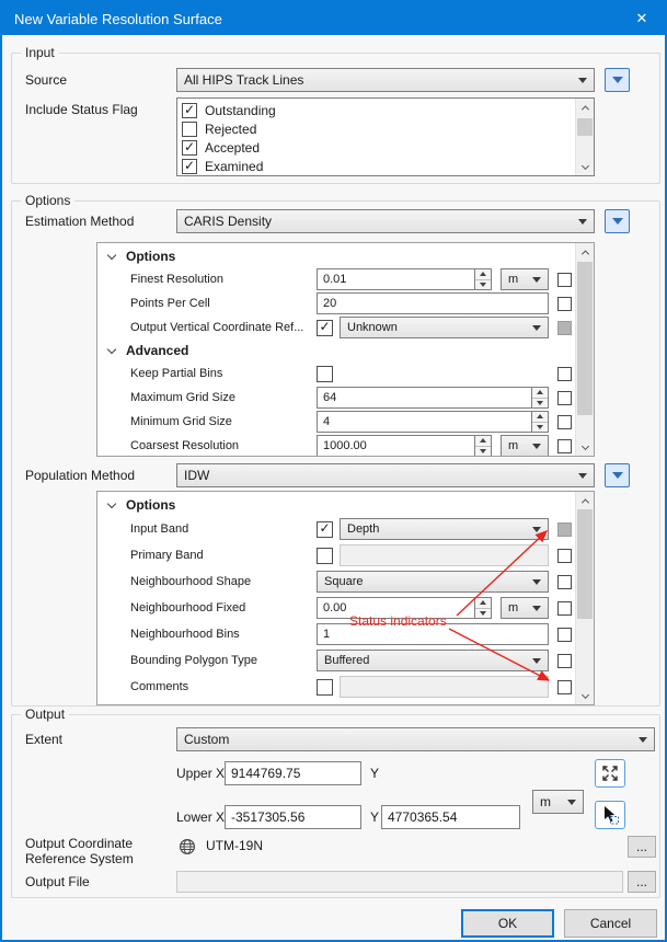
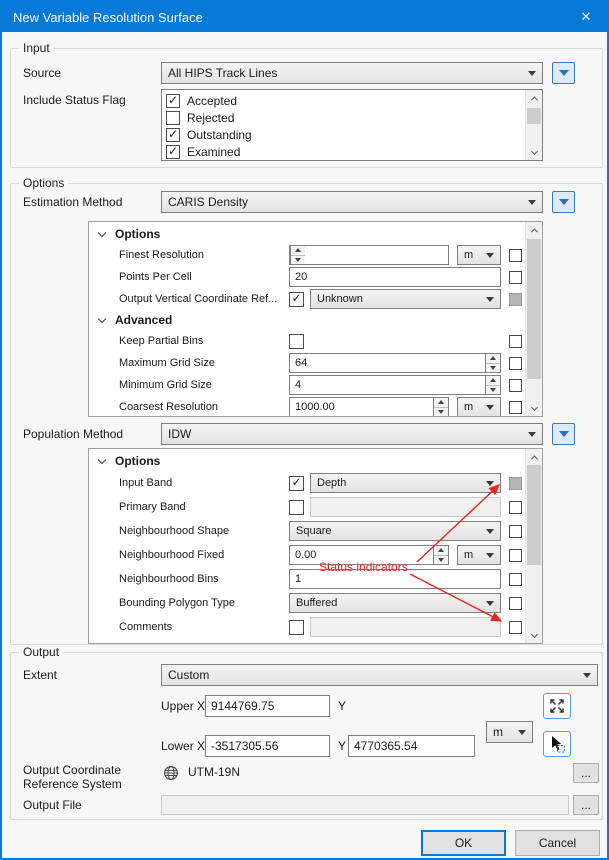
  New Variable Resolution Surface
  ✕
  Input
  Source
  All HIPS Track Lines
  Include Status Flag
- Outstanding
+ Accepted
  Rejected
- Accepted
+ Outstanding
  Examined
  Options
  Estimation Method
  CARIS Density
  Options
  Finest Resolution
- 0.01
  m
  Points Per Cell
  20
  Output Vertical Coordinate Ref...
  Unknown
  Advanced
  Keep Partial Bins
  Maximum Grid Size
  64
  Minimum Grid Size
  4
  Coarsest Resolution
  1000.00
  m
  Population Method
  IDW
  Options
  Input Band
  Depth
  Primary Band
  Neighbourhood Shape
  Square
  Neighbourhood Fixed
  0.00
  m
  Neighbourhood Bins
  1
  Bounding Polygon Type
  Buffered
  Comments
  Output
  Extent
  Custom
  Upper X
  9144769.75
  Y
  m
  Lower X
  -3517305.56
  Y
  4770365.54
  Output Coordinate
  Reference System
  UTM-19N
  ...
  Output File
  ...
  OK
  Cancel
  Status indicators
